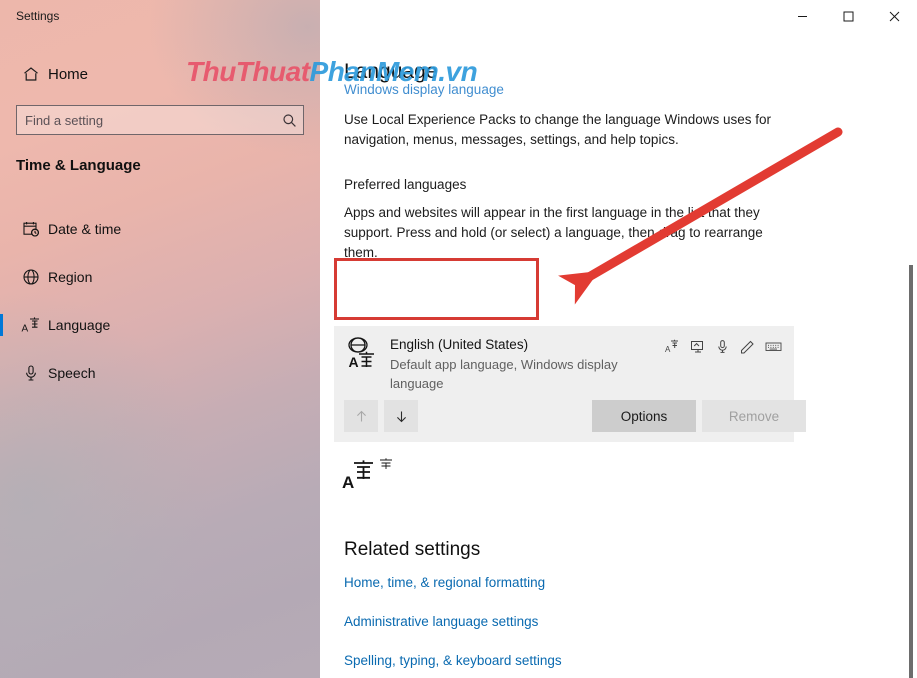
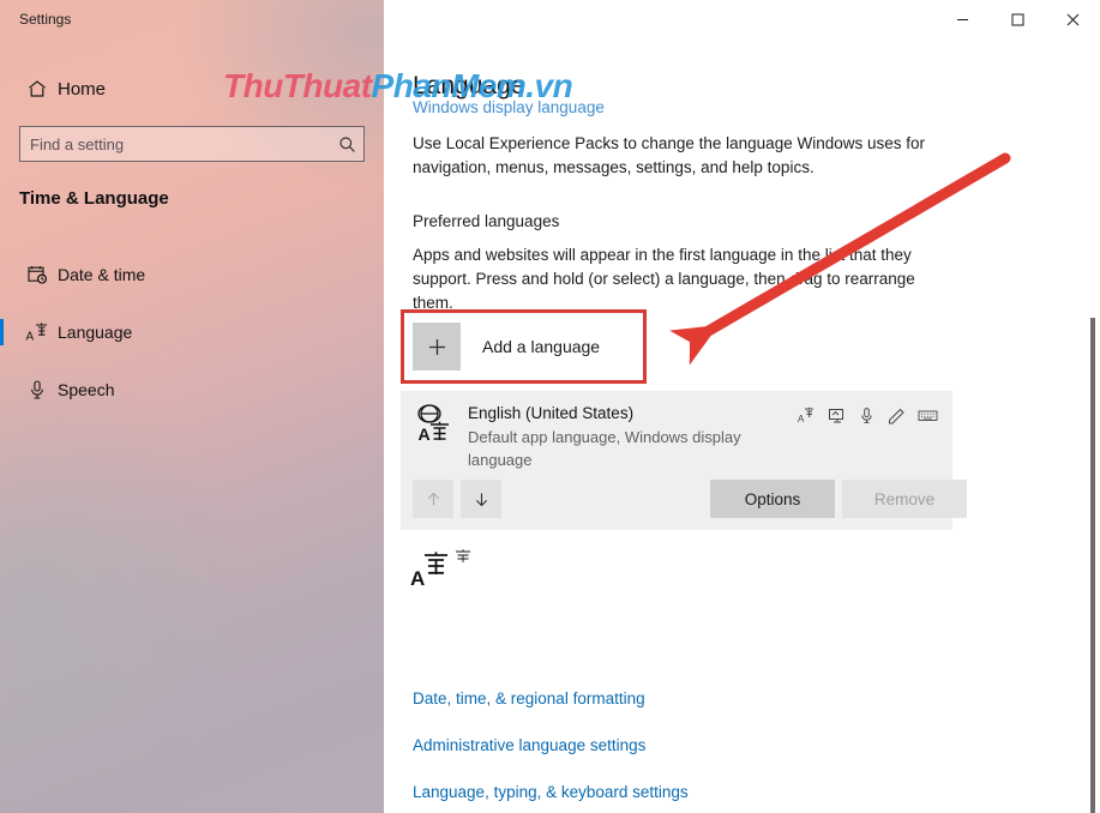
  Settings
  Home
  Find a setting
  Time & Language
  Date & time
- Region
  A
  Language
  Speech
  Language
  Windows display language
  Use Local Experience Packs to change the language Windows uses for navigation, menus, messages, settings, and help topics.
  Preferred languages
  Apps and websites will appear in the first language in the l that they support. Press and hold (or select) a language, theng to rearrange them.
+ Add a language
  A
  English (United States)
  Default app language, Windows display language
  A
  Options
  Remove
  A
- Related settings
- Home, time, & regional formatting
+ Date, time, & regional formatting
  Administrative language settings
- Spelling, typing, & keyboard settings
+ Language, typing, & keyboard settings
  ThuThuatPhanMem.vn
